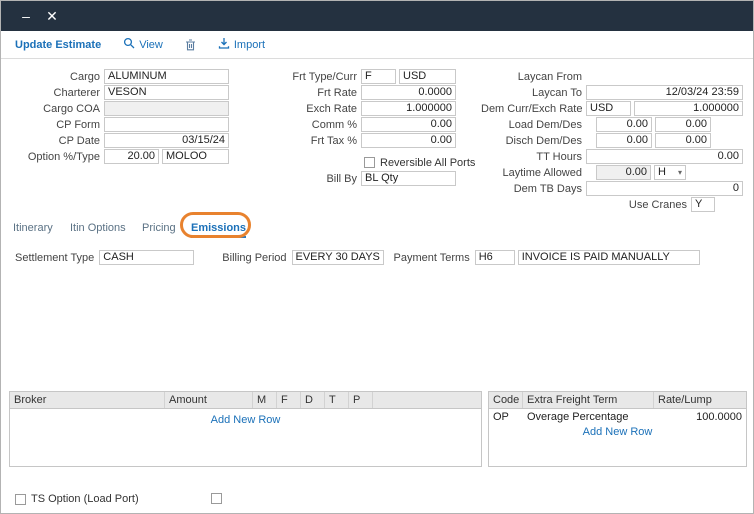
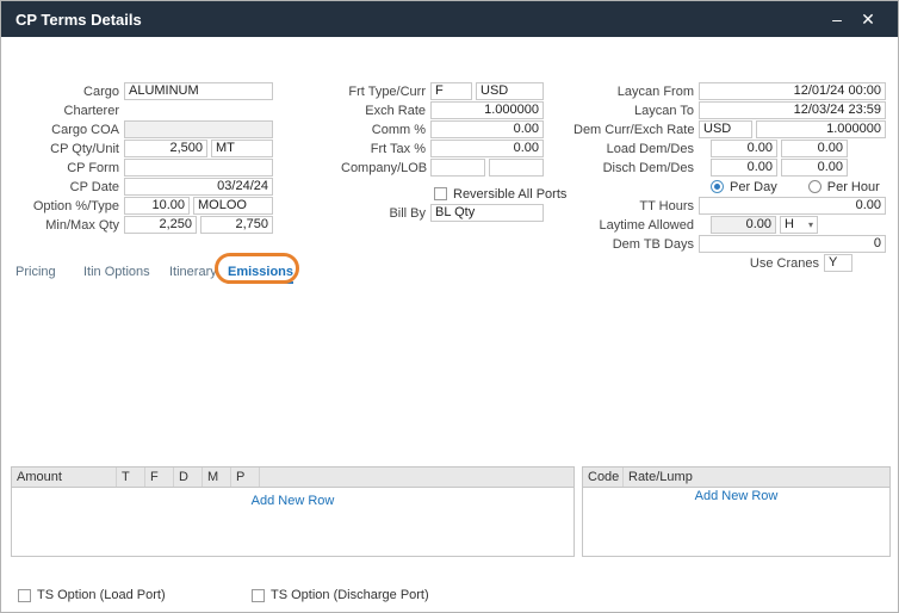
+ CP Terms Details
  –
  ✕
- Update Estimate
- View
- Import
  Cargo
  ALUMINUM
  Charterer
- VESON
  Cargo COA
+ CP Qty/Unit
+ 2,500
+ MT
  CP Form
  CP Date
- 03/15/24
+ 03/24/24
  Option %/Type
- 20.00
+ 10.00
  MOLOO
+ Min/Max Qty
+ 2,250
+ 2,750
  Frt Type/Curr
  F
  USD
- Frt Rate
- 0.0000
  Exch Rate
  1.000000
  Comm %
  0.00
  Frt Tax %
  0.00
+ Company/LOB
  Reversible All Ports
  Bill By
  BL Qty
  Laycan From
+ 12/01/24 00:00
  Laycan To
  12/03/24 23:59
  Dem Curr/Exch Rate
  USD
  1.000000
  Load Dem/Des
  0.00
  0.00
  Disch Dem/Des
  0.00
  0.00
+ Per Day
+ Per Hour
  TT Hours
  0.00
  Laytime Allowed
  0.00
  H
  ▾
  Dem TB Days
  0
  Use Cranes
  Y
- Itinerary
+ Pricing
  Itin Options
- Pricing
+ Itinerary
  Emissions
- Settlement Type
- CASH
- Billing Period
- EVERY 30 DAYS
- Payment Terms
- H6
- INVOICE IS PAID MANUALLY
- Broker
  Amount
- M
+ T
  F
  D
- T
+ M
  P
  Add New Row
  Code
- Extra Freight Term
  Rate/Lump
- OP
- Overage Percentage
- 100.0000
  Add New Row
  TS Option (Load Port)
+ TS Option (Discharge Port)
